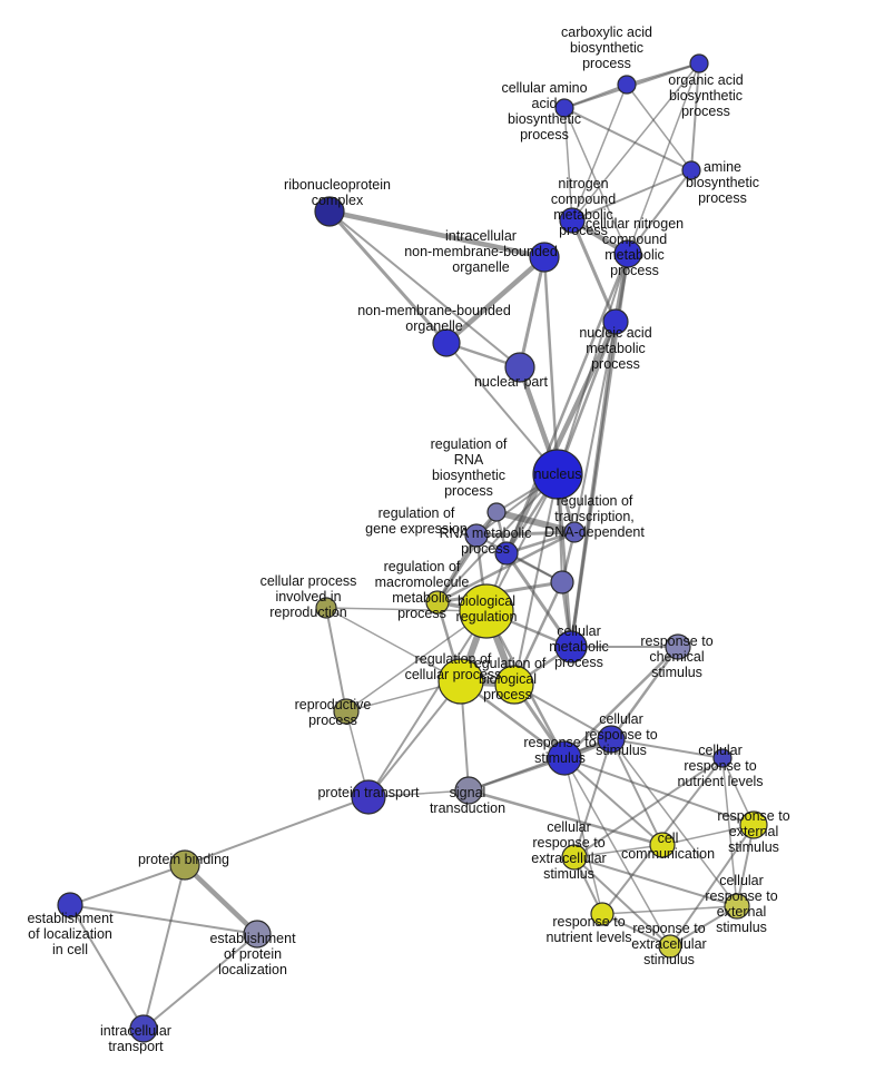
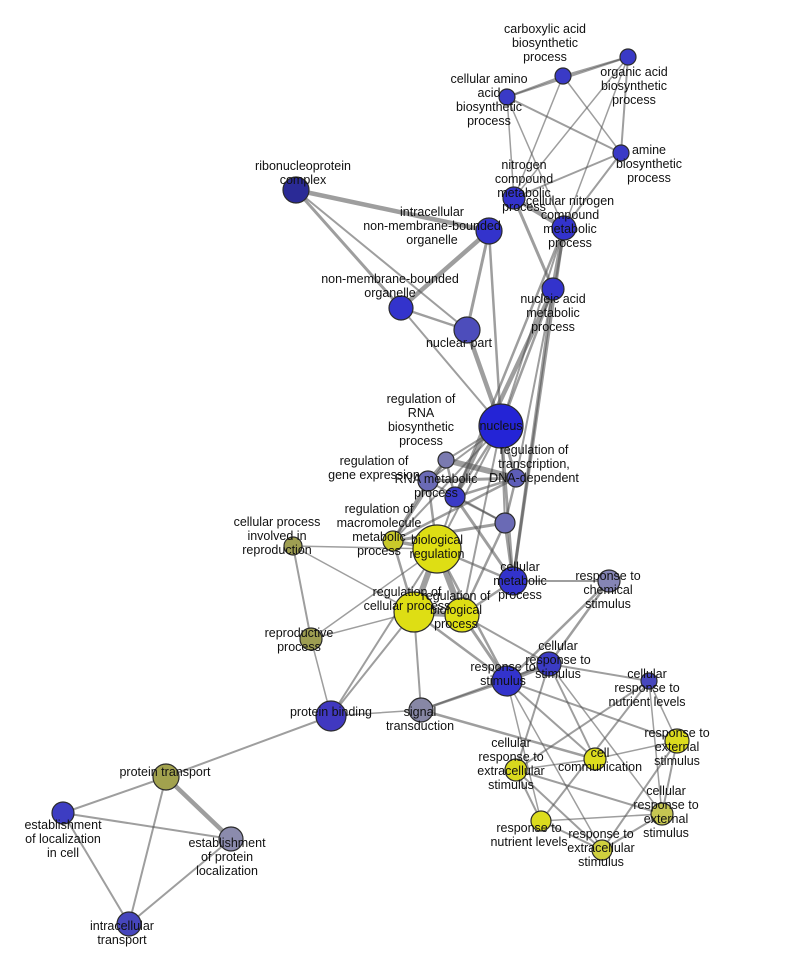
  carboxylic acid biosynthetic process
  organic acid biosynthetic process
  cellular amino acid biosynthetic process
  amine biosynthetic process
  nitrogen compound metabolic process
  cellular nitrogen compound metabolic process
  ribonucleoprotein complex
  intracellular non-membrane-bounded organelle
  non-membrane-bounded organelle
  nucleic acid metabolic process
  nuclear part
  nucleus
  regulation of RNA biosynthetic process
  regulation of transcription, DNA-dependent
  regulation of gene expression
  RNA metabolic process
  regulation of macromolecule metabolic process
  biological regulation
  cellular metabolic process
  regulation of cellular process
  regulation of biological process
  cellular process involved in reproduction
  reproductive process
  response to chemical stimulus
  cellular response to stimulus
  response to stimulus
  cellular response to nutrient levels
- protein transport
+ protein binding
  signal transduction
  response to external stimulus
  cellular response to extracellular stimulus
  cell communication
  cellular response to external stimulus
  response to nutrient levels
  response to extracellular stimulus
- protein binding
+ protein transport
  establishment of localization in cell
  establishment of protein localization
  intracellular transport
